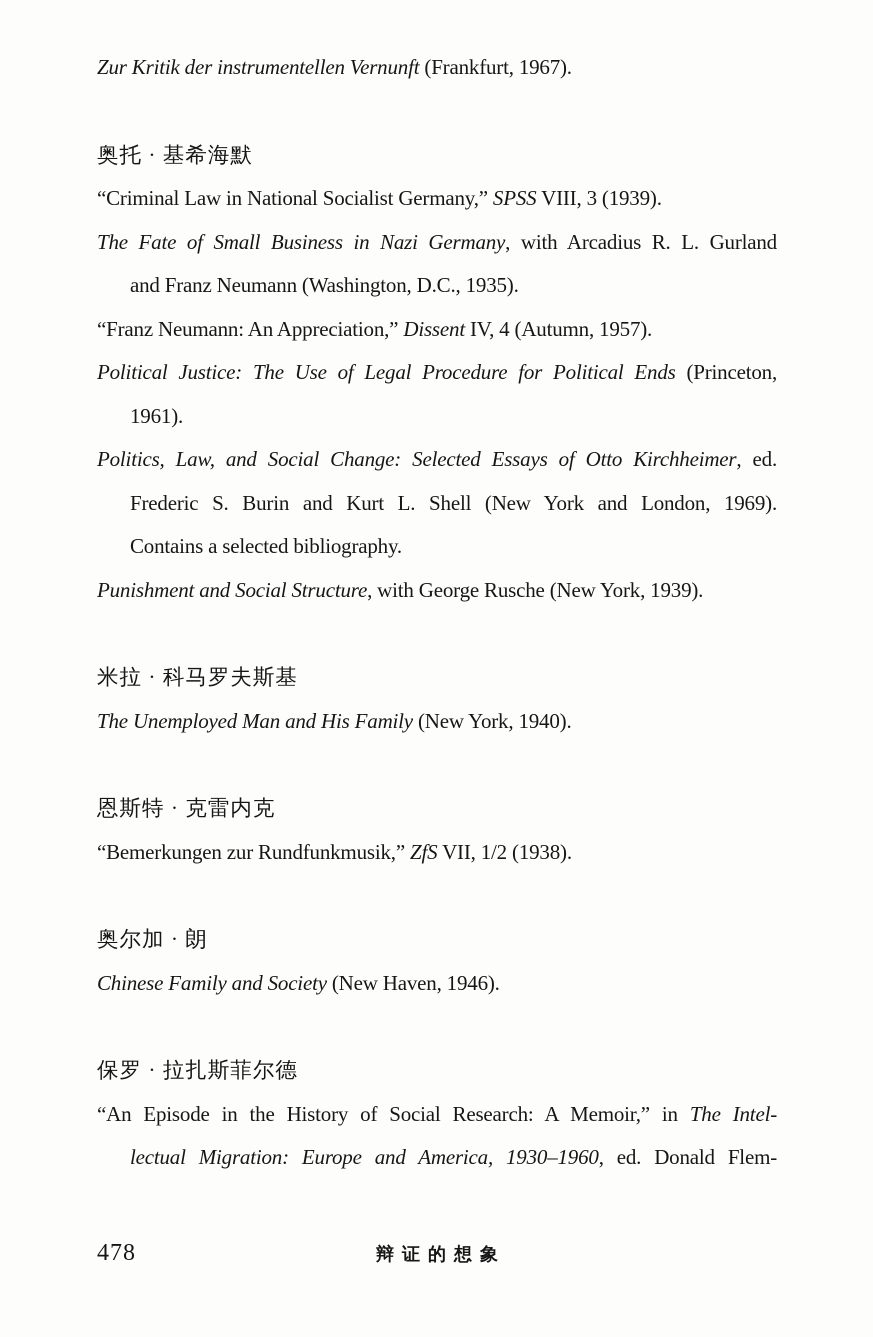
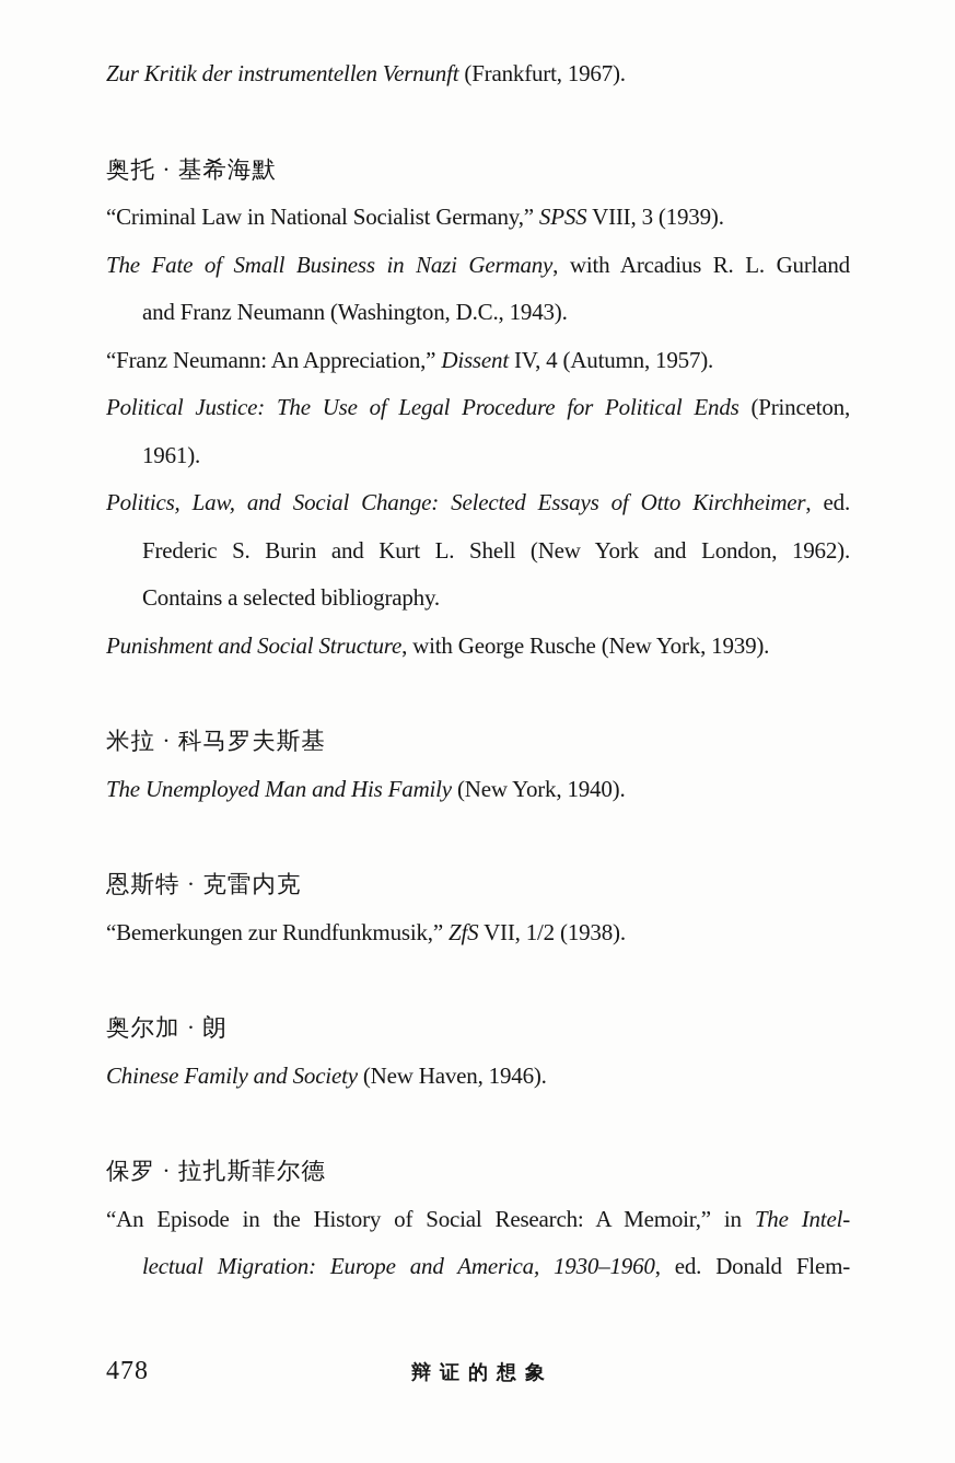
  Zur Kritik der instrumentellen Vernunft (Frankfurt, 1967).
  奥托 · 基希海默
  “Criminal Law in National Socialist Germany,” SPSS VIII, 3 (1939).
  The Fate of Small Business in Nazi Germany, with Arcadius R. L. Gurland
- and Franz Neumann (Washington, D.C., 1935).
+ and Franz Neumann (Washington, D.C., 1943).
  “Franz Neumann: An Appreciation,” Dissent IV, 4 (Autumn, 1957).
  Political Justice: The Use of Legal Procedure for Political Ends (Princeton,
  1961).
  Politics, Law, and Social Change: Selected Essays of Otto Kirchheimer, ed.
- Frederic S. Burin and Kurt L. Shell (New York and London, 1969).
+ Frederic S. Burin and Kurt L. Shell (New York and London, 1962).
  Contains a selected bibliography.
  Punishment and Social Structure, with George Rusche (New York, 1939).
  米拉 · 科马罗夫斯基
  The Unemployed Man and His Family (New York, 1940).
  恩斯特 · 克雷内克
  “Bemerkungen zur Rundfunkmusik,” ZfS VII, 1/2 (1938).
  奥尔加 · 朗
  Chinese Family and Society (New Haven, 1946).
  保罗 · 拉扎斯菲尔德
  “An Episode in the History of Social Research: A Memoir,” in The Intel-
  lectual Migration: Europe and America, 1930–1960, ed. Donald Flem-
  478
  辩证的想象
